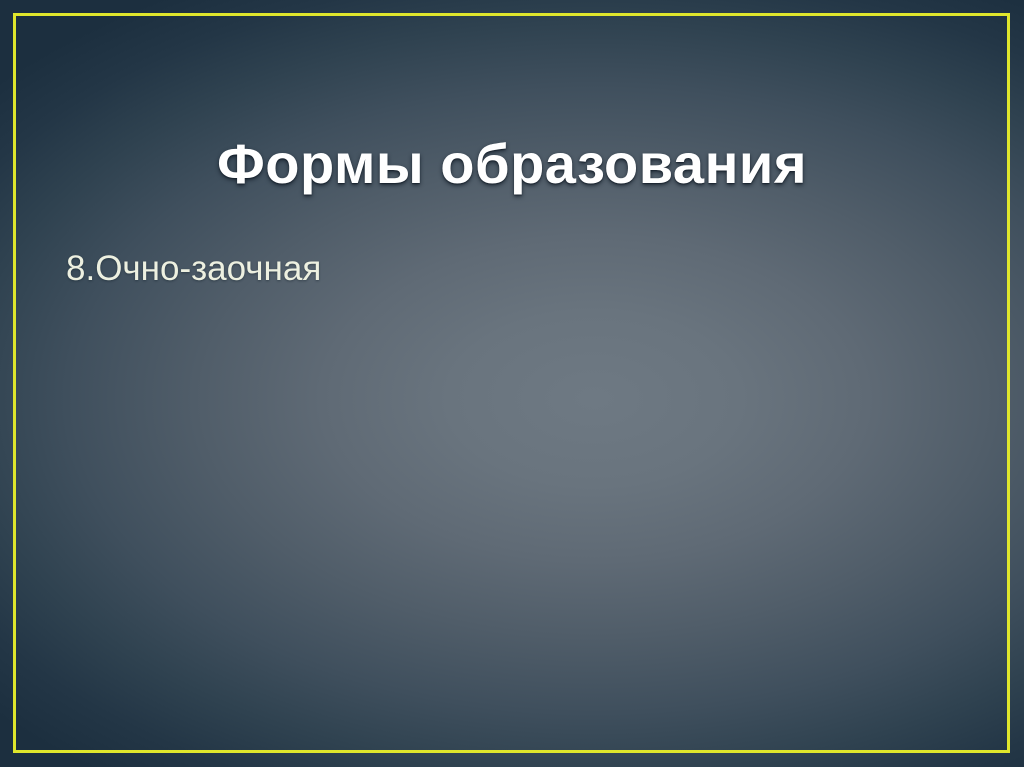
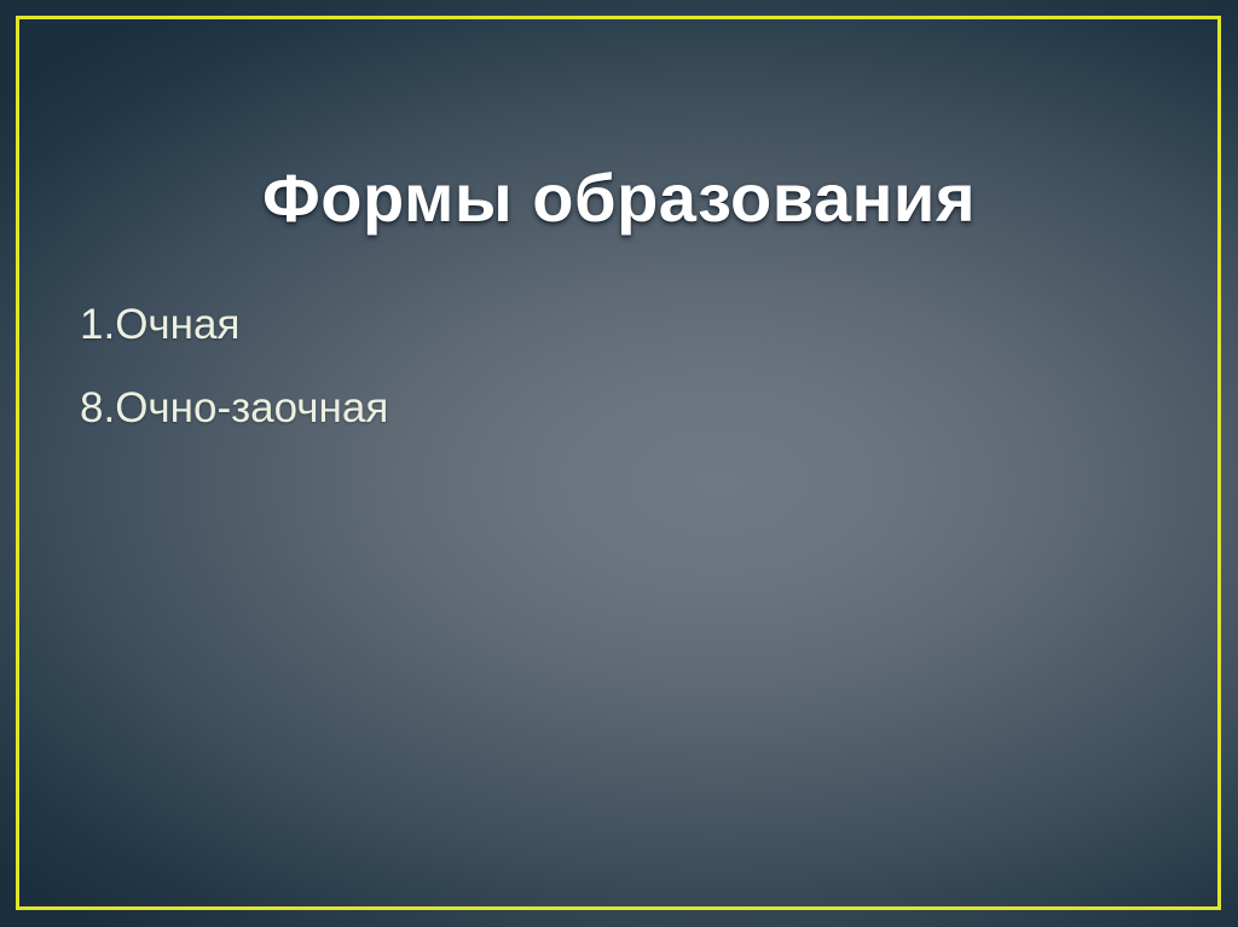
  Формы образования
+ 1.Очная
  8.Очно-заочная
